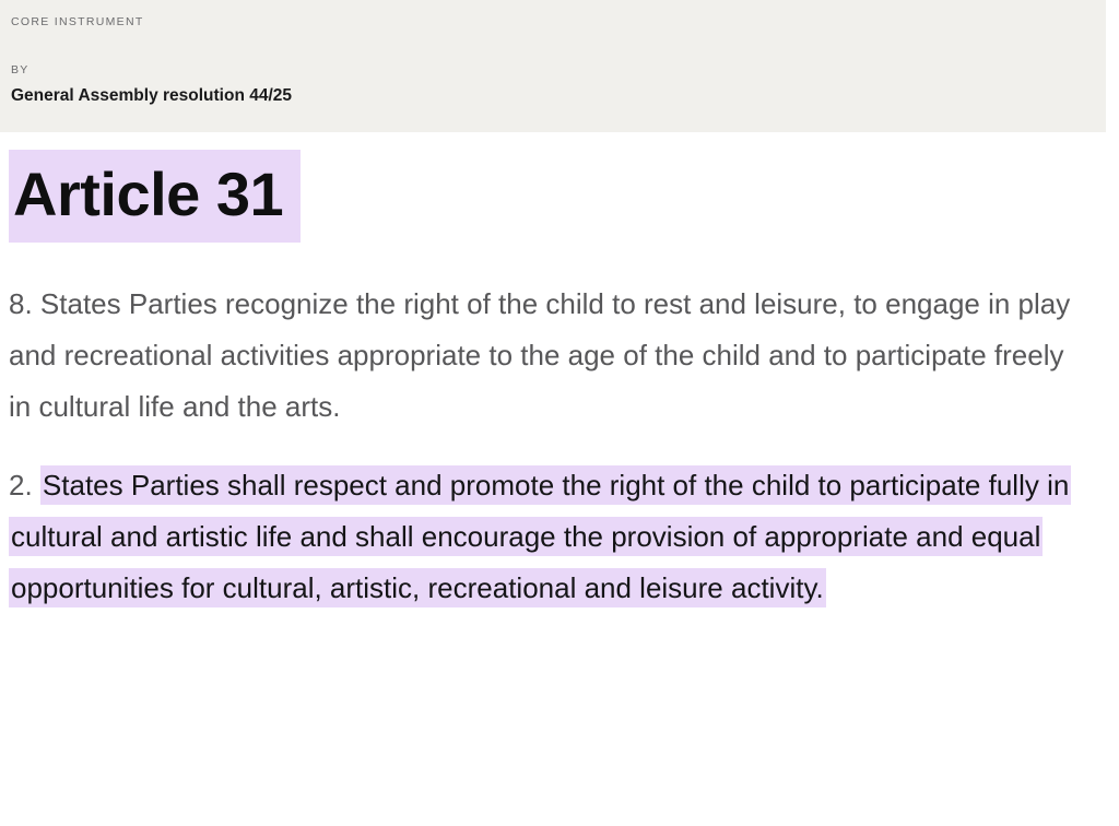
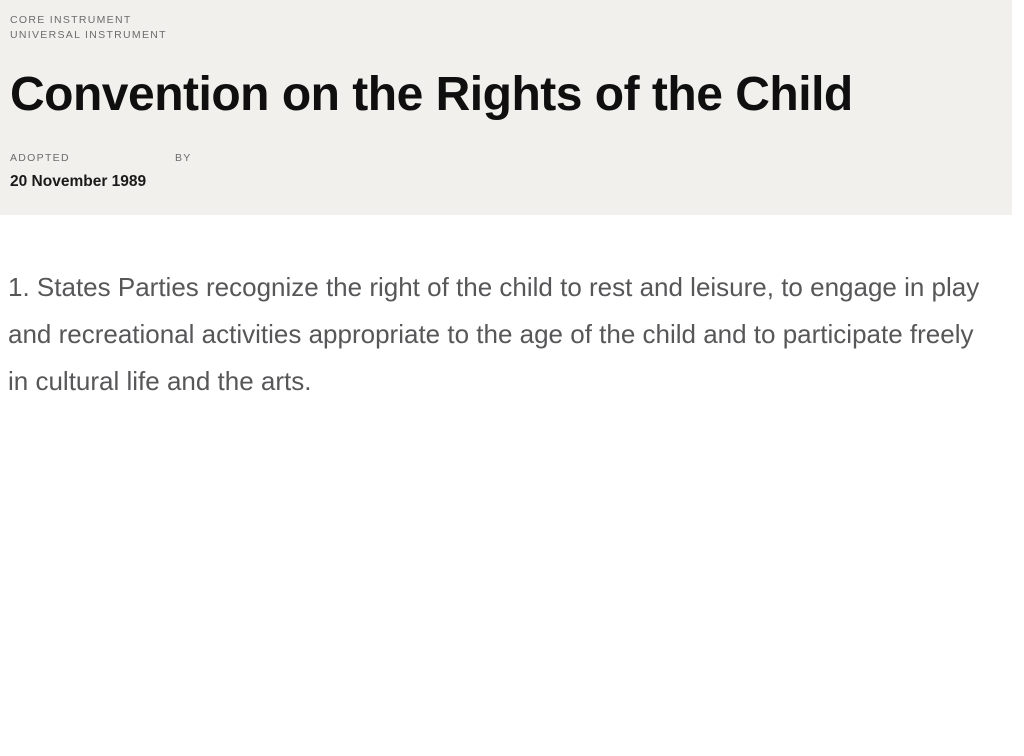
  CORE INSTRUMENT
+ UNIVERSAL INSTRUMENT
+ Convention on the Rights of the Child
+ ADOPTED
+ 20 November 1989
  BY
- General Assembly resolution 44/25
- Article 31
- 8. States Parties recognize the right of the child to rest and leisure, to engage in play and recreational activities appropriate to the age of the child and to participate freely in cultural life and the arts.
+ 1. States Parties recognize the right of the child to rest and leisure, to engage in play and recreational activities appropriate to the age of the child and to participate freely in cultural life and the arts.
- 2. States Parties shall respect and promote the right of the child to participate fully in cultural and artistic life and shall encourage the provision of appropriate and equal opportunities for cultural, artistic, recreational and leisure activity.
